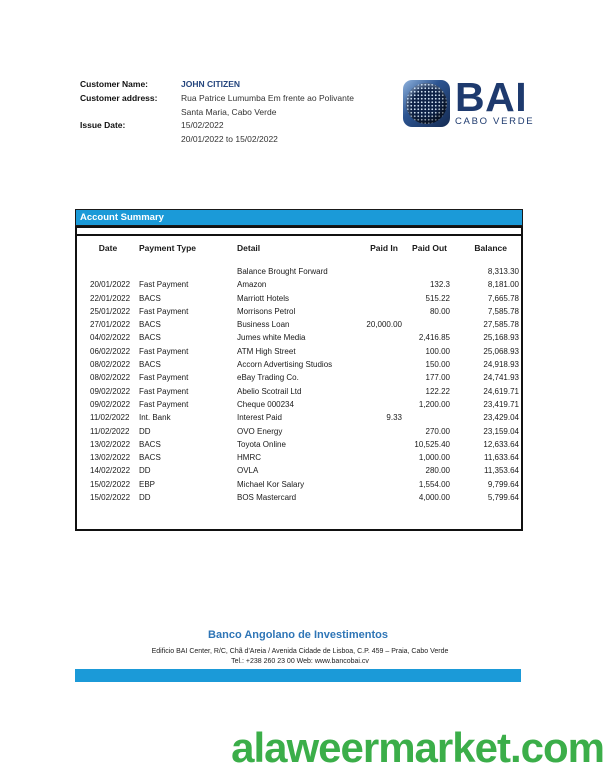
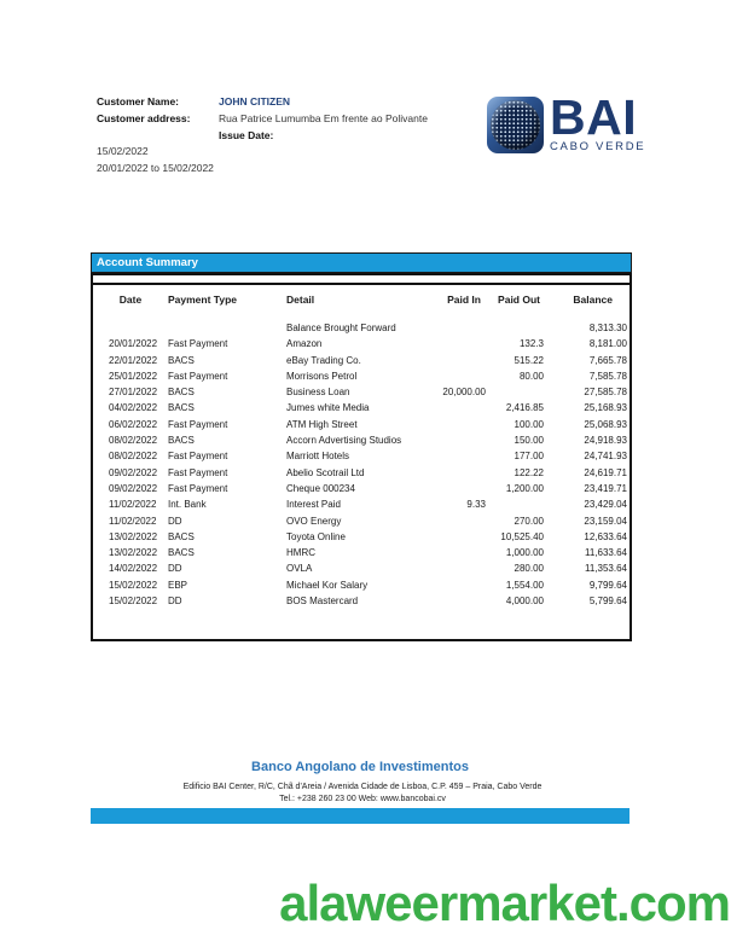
  Customer Name:
  JOHN CITIZEN
  Customer address:
  Rua Patrice Lumumba Em frente ao Polivante
- Santa Maria, Cabo Verde
  Issue Date:
  15/02/2022
  20/01/2022 to 15/02/2022
  BAI
  CABO VERDE
  Account Summary
  Date
  Payment Type
  Detail
  Paid In
  Paid Out
  Balance
  Balance Brought Forward
  8,313.30
  20/01/2022
  Fast Payment
  Amazon
  132.3
  8,181.00
  22/01/2022
  BACS
- Marriott Hotels
+ eBay Trading Co.
  515.22
  7,665.78
  25/01/2022
  Fast Payment
  Morrisons Petrol
  80.00
  7,585.78
  27/01/2022
  BACS
  Business Loan
  20,000.00
  27,585.78
  04/02/2022
  BACS
  Jumes white Media
  2,416.85
  25,168.93
  06/02/2022
  Fast Payment
  ATM High Street
  100.00
  25,068.93
  08/02/2022
  BACS
  Accorn Advertising Studios
  150.00
  24,918.93
  08/02/2022
  Fast Payment
- eBay Trading Co.
+ Marriott Hotels
  177.00
  24,741.93
  09/02/2022
  Fast Payment
  Abelio Scotrail Ltd
  122.22
  24,619.71
  09/02/2022
  Fast Payment
  Cheque 000234
  1,200.00
  23,419.71
  11/02/2022
  Int. Bank
  Interest Paid
  9.33
  23,429.04
  11/02/2022
  DD
  OVO Energy
  270.00
  23,159.04
  13/02/2022
  BACS
  Toyota Online
  10,525.40
  12,633.64
  13/02/2022
  BACS
  HMRC
  1,000.00
  11,633.64
  14/02/2022
  DD
  OVLA
  280.00
  11,353.64
  15/02/2022
  EBP
  Michael Kor Salary
  1,554.00
  9,799.64
  15/02/2022
  DD
  BOS Mastercard
  4,000.00
  5,799.64
  Banco Angolano de Investimentos
  alaweermarket.com
